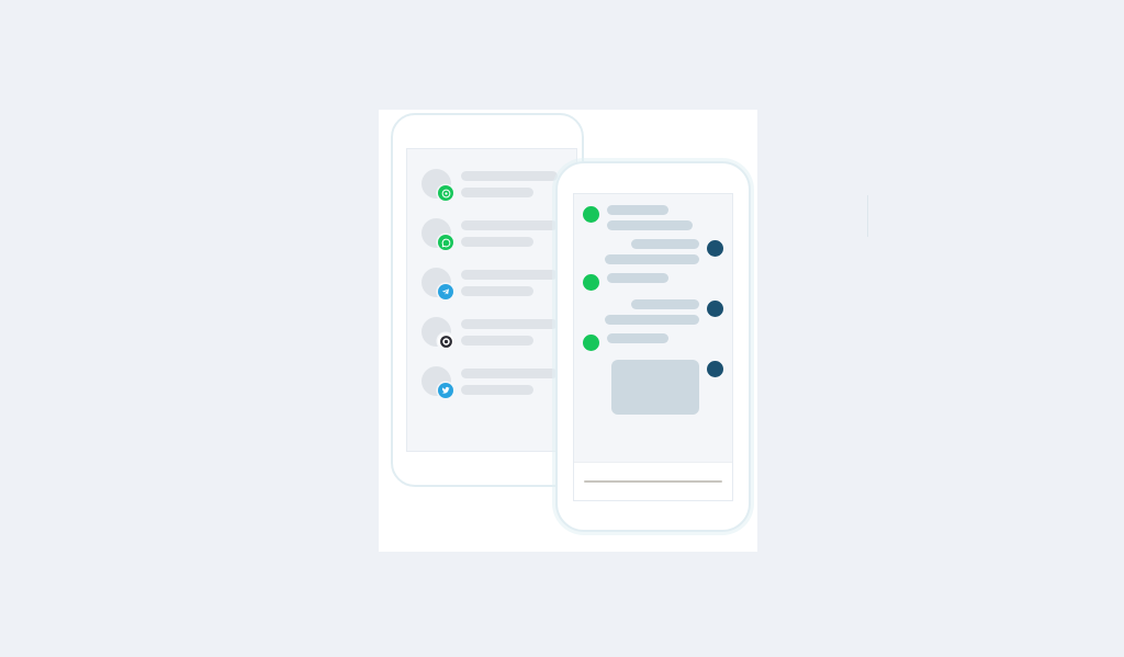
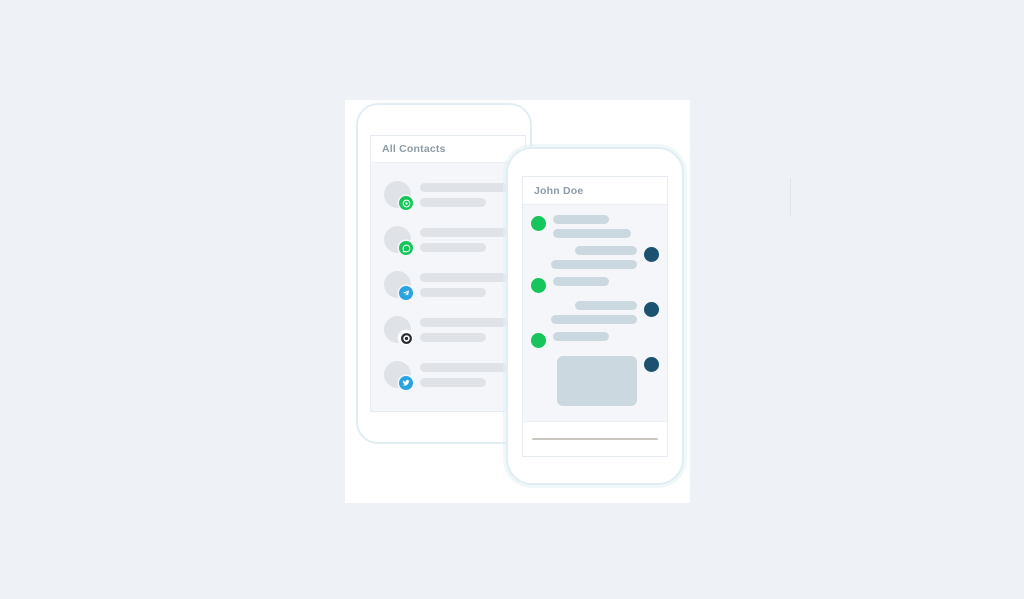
+ All Contacts
+ John Doe
